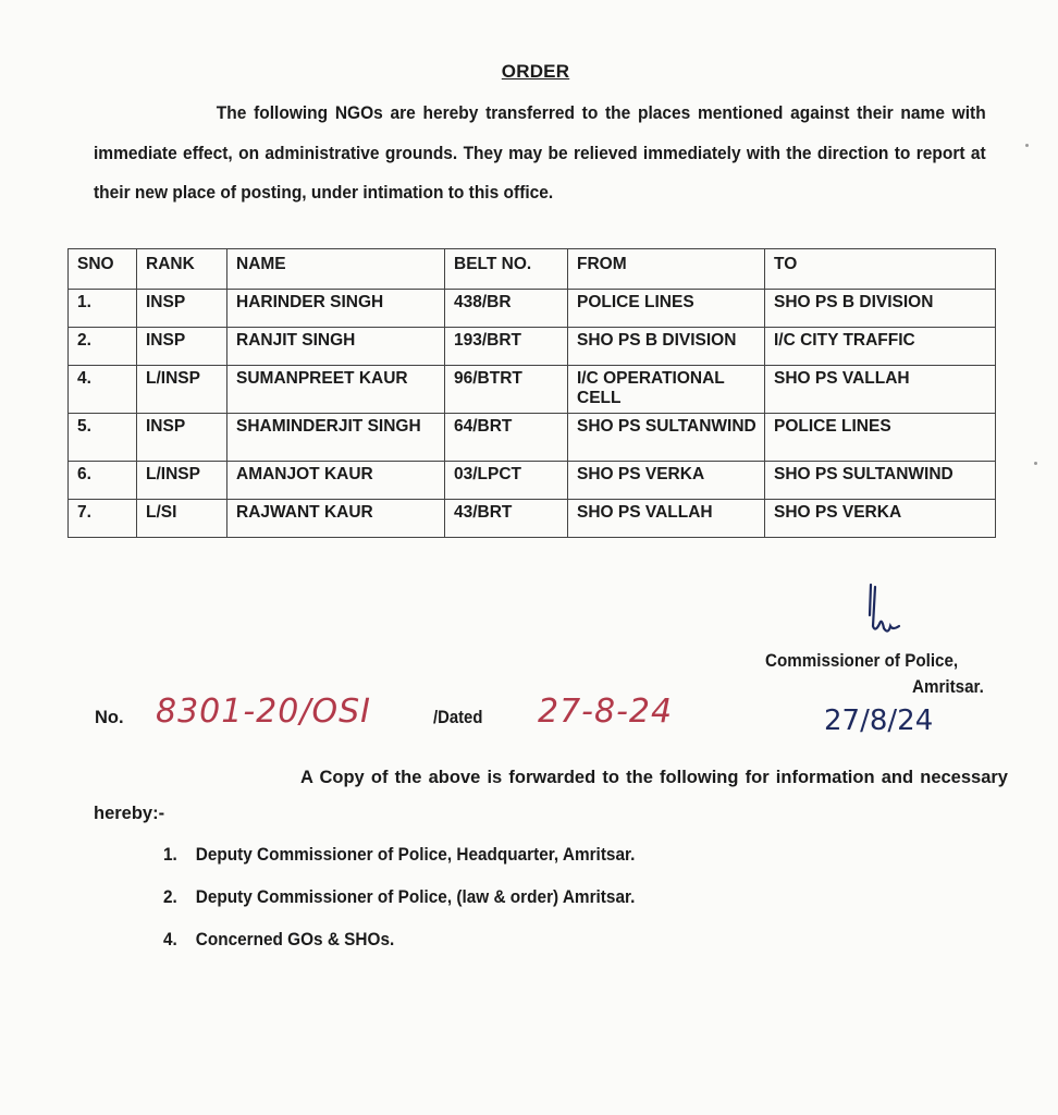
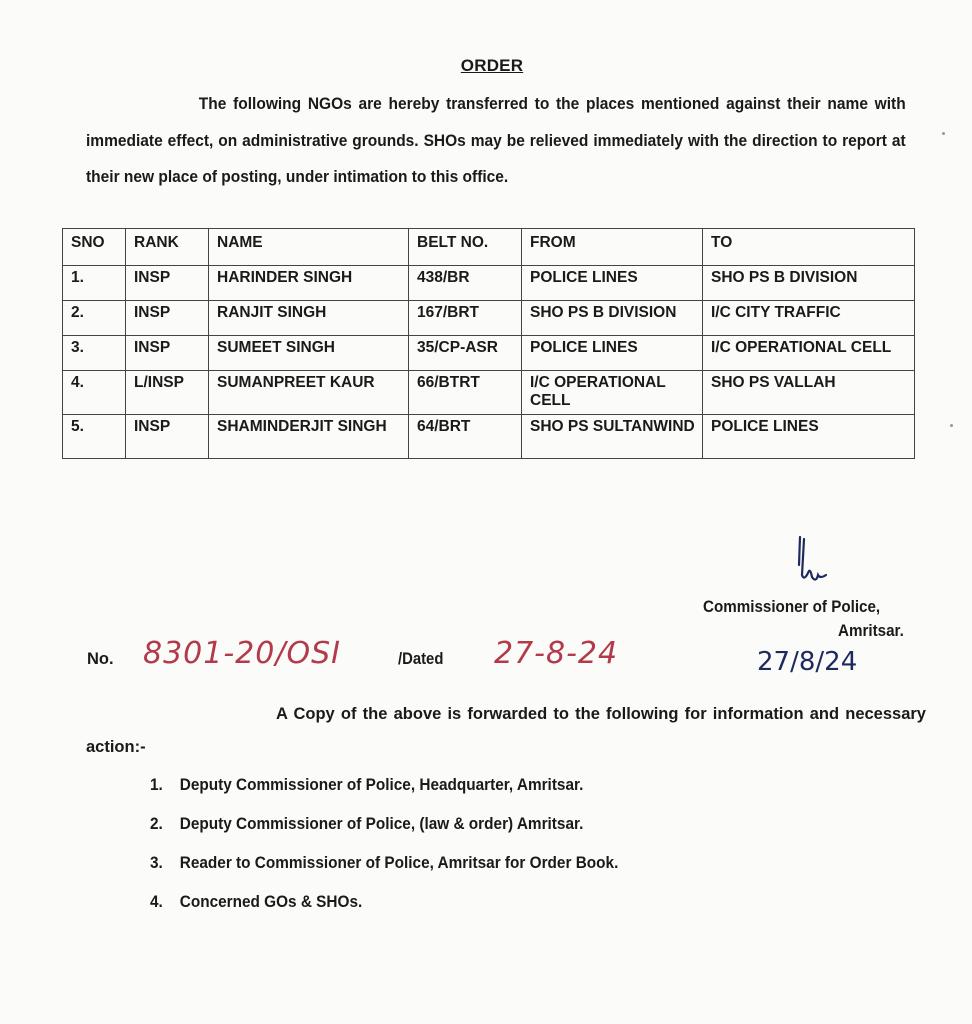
  ORDER
- The following NGOs are hereby transferred to the places mentioned against their name with immediate effect, on administrative grounds. They may be relieved immediately with the direction to report at their new place of posting, under intimation to this office.
+ The following NGOs are hereby transferred to the places mentioned against their name with immediate effect, on administrative grounds. SHOs may be relieved immediately with the direction to report at their new place of posting, under intimation to this office.
  SNO	RANK	NAME	BELT NO.	FROM	TO
  1.	INSP	HARINDER SINGH	438/BR	POLICE LINES	SHO PS B DIVISION
- 2.	INSP	RANJIT SINGH	193/BRT	SHO PS B DIVISION	I/C CITY TRAFFIC
+ 2.	INSP	RANJIT SINGH	167/BRT	SHO PS B DIVISION	I/C CITY TRAFFIC
+ 3.	INSP	SUMEET SINGH	35/CP-ASR	POLICE LINES	I/C OPERATIONAL CELL
- 4.	L/INSP	SUMANPREET KAUR	96/BTRT	I/C OPERATIONAL CELL	SHO PS VALLAH
+ 4.	L/INSP	SUMANPREET KAUR	66/BTRT	I/C OPERATIONAL CELL	SHO PS VALLAH
  5.	INSP	SHAMINDERJIT SINGH	64/BRT	SHO PS SULTANWIND	POLICE LINES
- 6.	L/INSP	AMANJOT KAUR	03/LPCT	SHO PS VERKA	SHO PS SULTANWIND
- 7.	L/SI	RAJWANT KAUR	43/BRT	SHO PS VALLAH	SHO PS VERKA
  Commissioner of Police,
  Amritsar.
  No.
  8301-20/OSI
  /Dated
  27-8-24
  27/8/24
- A Copy of the above is forwarded to the following for information and necessary hereby:-
+ A Copy of the above is forwarded to the following for information and necessary action:-
  1. Deputy Commissioner of Police, Headquarter, Amritsar.
  2. Deputy Commissioner of Police, (law & order) Amritsar.
+ 3. Reader to Commissioner of Police, Amritsar for Order Book.
  4. Concerned GOs & SHOs.
